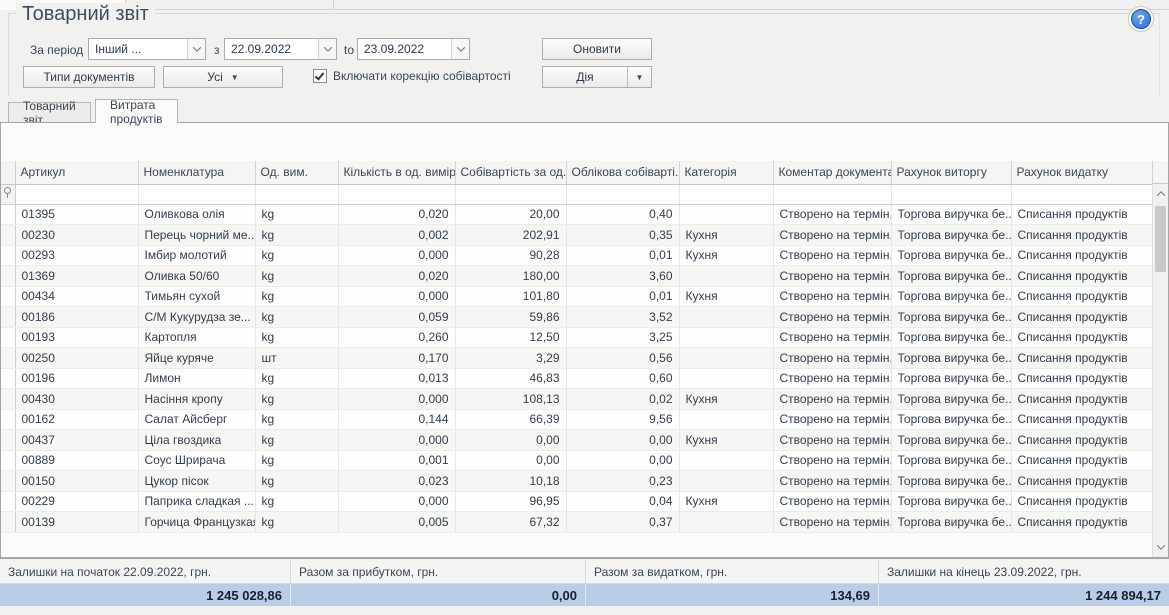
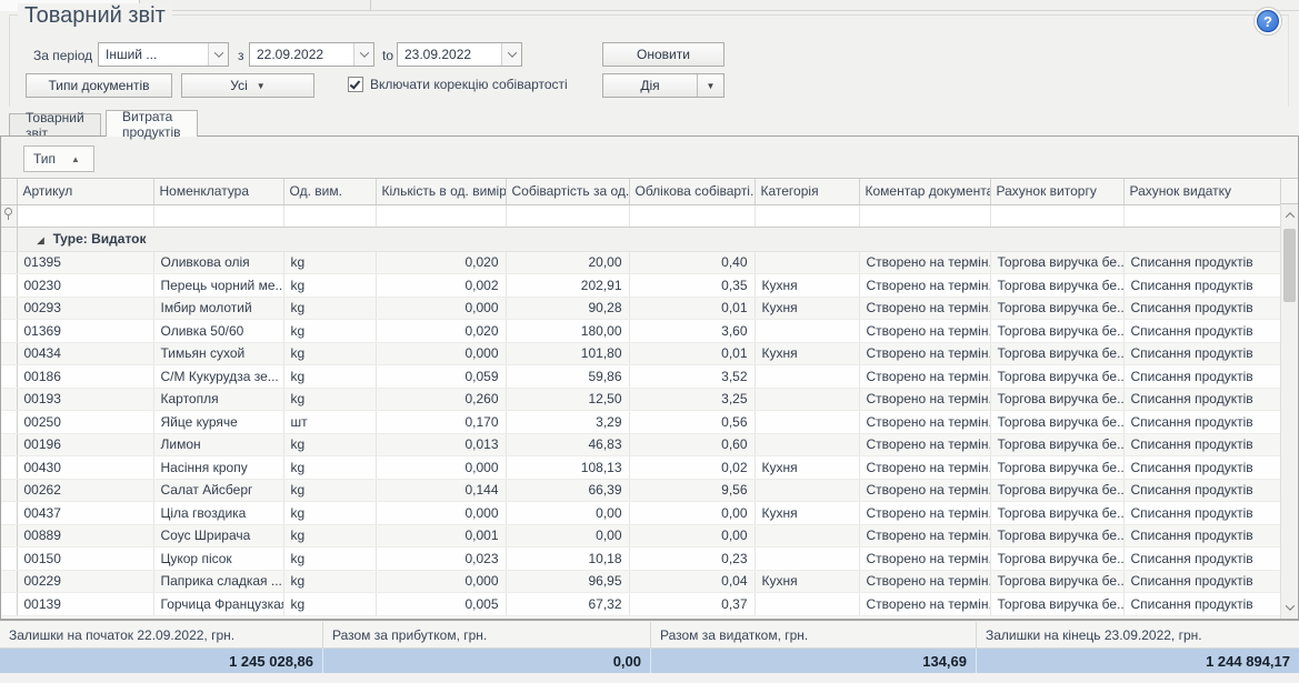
  Товарний звіт
  ?
  За період
  Інший ...
  з
  22.09.2022
  to
  23.09.2022
  Оновити
  Типи документів
  Усі
  ▼
  Включати корекцію собівартості
  Дія
  ▼
  Товарний звіт
  Витрата продуктів
+ Тип
+ ▲
  	Артикул	Номенклатура	Од. вим.	Кількість в од. вимір	Собівартість за од.	Облікова собіварті.	Категорія	Коментар документ	Рахунок виторгу	Рахунок видатку
+ 	◢ Type: Видаток
  	01395	Оливкова олія	kg	0,020	20,00	0,40		Створено на термін	Торгова виручка бе..	Списання продуктів
  	00230	Перець чорний ме..	kg	0,002	202,91	0,35	Кухня	Створено на термін	Торгова виручка бе..	Списання продуктів
  	00293	Імбир молотий	kg	0,000	90,28	0,01	Кухня	Створено на термін	Торгова виручка бе..	Списання продуктів
  	01369	Оливка 50/60	kg	0,020	180,00	3,60		Створено на термін	Торгова виручка бе..	Списання продуктів
  	00434	Тимьян сухой	kg	0,000	101,80	0,01	Кухня	Створено на термін	Торгова виручка бе..	Списання продуктів
  	00186	С/М Кукурудза зе...	kg	0,059	59,86	3,52		Створено на термін	Торгова виручка бе..	Списання продуктів
  	00193	Картопля	kg	0,260	12,50	3,25		Створено на термін	Торгова виручка бе..	Списання продуктів
  	00250	Яйце куряче	шт	0,170	3,29	0,56		Створено на термін	Торгова виручка бе..	Списання продуктів
  	00196	Лимон	kg	0,013	46,83	0,60		Створено на термін	Торгова виручка бе..	Списання продуктів
  	00430	Насіння кропу	kg	0,000	108,13	0,02	Кухня	Створено на термін	Торгова виручка бе..	Списання продуктів
- 	00162	Салат Айсберг	kg	0,144	66,39	9,56		Створено на термін	Торгова виручка бе..	Списання продуктів
+ 	00262	Салат Айсберг	kg	0,144	66,39	9,56		Створено на термін	Торгова виручка бе..	Списання продуктів
  	00437	Ціла гвоздика	kg	0,000	0,00	0,00	Кухня	Створено на термін	Торгова виручка бе..	Списання продуктів
  	00889	Соус Шрирача	kg	0,001	0,00	0,00		Створено на термін	Торгова виручка бе..	Списання продуктів
  	00150	Цукор пісок	kg	0,023	10,18	0,23		Створено на термін	Торгова виручка бе..	Списання продуктів
  	00229	Паприка сладкая ...	kg	0,000	96,95	0,04	Кухня	Створено на термін	Торгова виручка бе..	Списання продуктів
  	00139	Горчица Французка	kg	0,005	67,32	0,37		Створено на термін	Торгова виручка бе..	Списання продуктів
  Залишки на початок 22.09.2022, грн.
  Разом за прибутком, грн.
  Разом за видатком, грн.
  Залишки на кінець 23.09.2022, грн.
  1 245 028,86
  0,00
  134,69
  1 244 894,17
